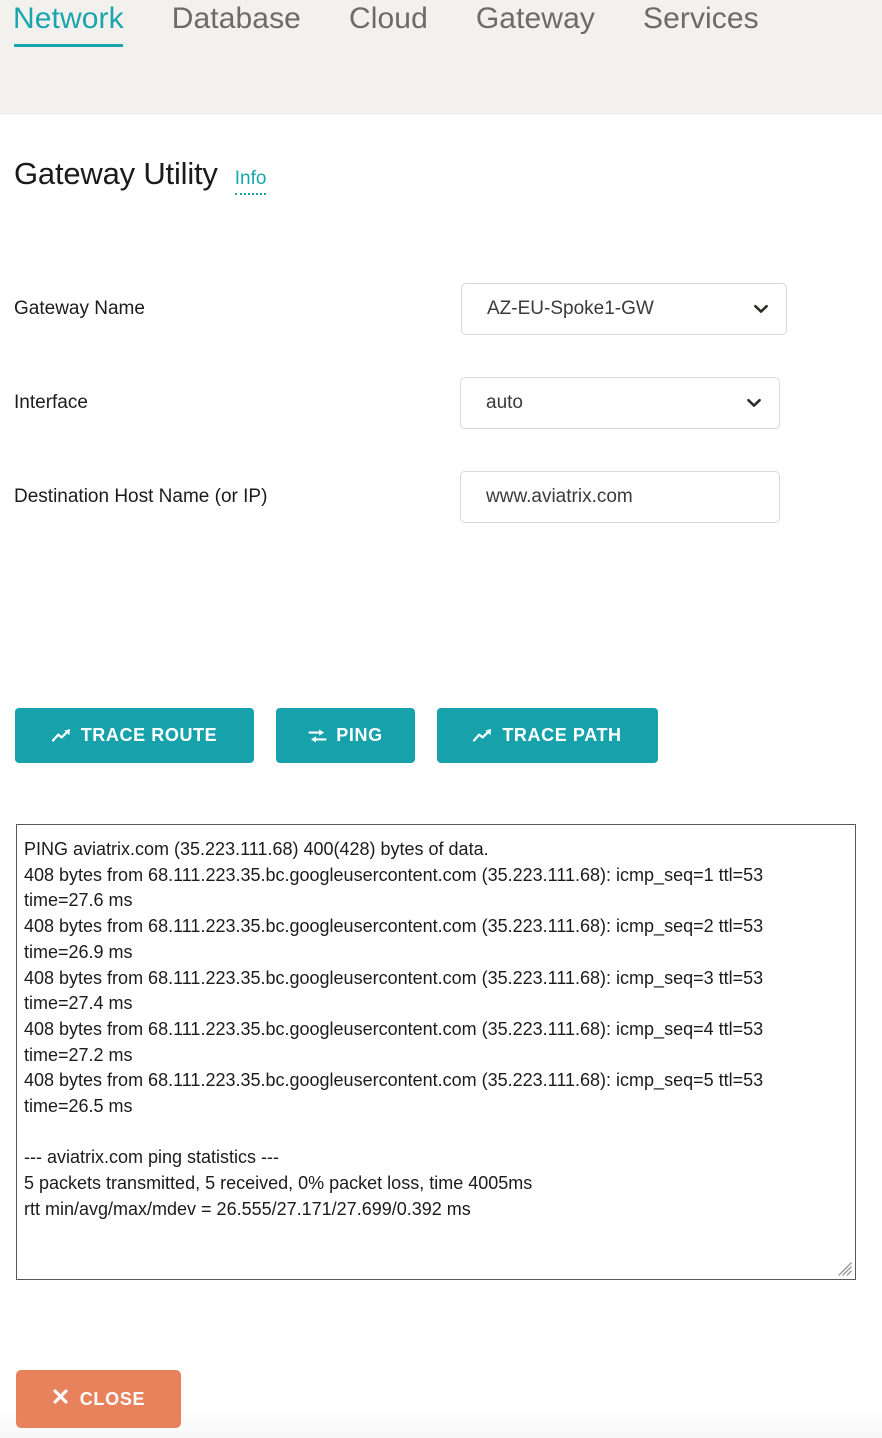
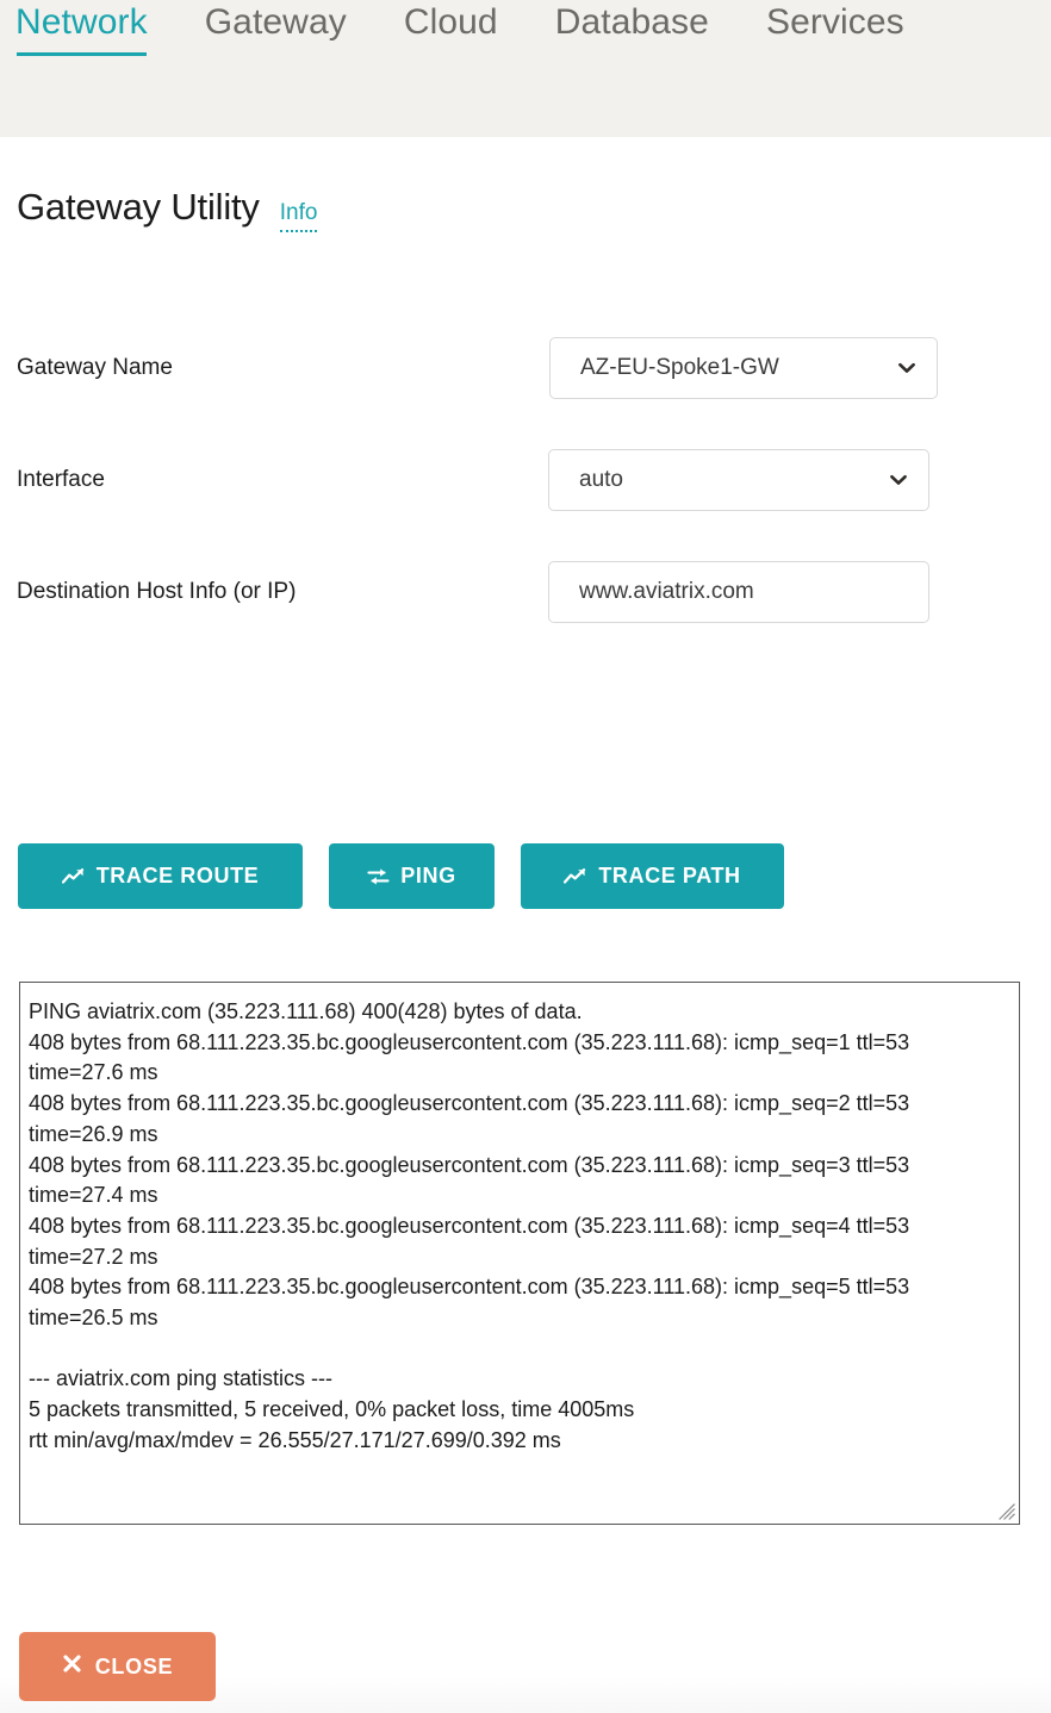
  Network
- Database
+ Gateway
  Cloud
- Gateway
+ Database
  Services
  Gateway Utility
  Info
  Gateway Name
  AZ-EU-Spoke1-GW
  Interface
  auto
- Destination Host Name (or IP)
+ Destination Host Info (or IP)
  www.aviatrix.com
  TRACE ROUTE
  PING
  TRACE PATH
  PING aviatrix.com (35.223.111.68) 400(428) bytes of data.
  408 bytes from 68.111.223.35.bc.googleusercontent.com (35.223.111.68): icmp_seq=1 ttl=53 time=27.6 ms
  408 bytes from 68.111.223.35.bc.googleusercontent.com (35.223.111.68): icmp_seq=2 ttl=53 time=26.9 ms
  408 bytes from 68.111.223.35.bc.googleusercontent.com (35.223.111.68): icmp_seq=3 ttl=53 time=27.4 ms
  408 bytes from 68.111.223.35.bc.googleusercontent.com (35.223.111.68): icmp_seq=4 ttl=53 time=27.2 ms
  408 bytes from 68.111.223.35.bc.googleusercontent.com (35.223.111.68): icmp_seq=5 ttl=53 time=26.5 ms
  --- aviatrix.com ping statistics ---
  5 packets transmitted, 5 received, 0% packet loss, time 4005ms
  rtt min/avg/max/mdev = 26.555/27.171/27.699/0.392 ms
  CLOSE
